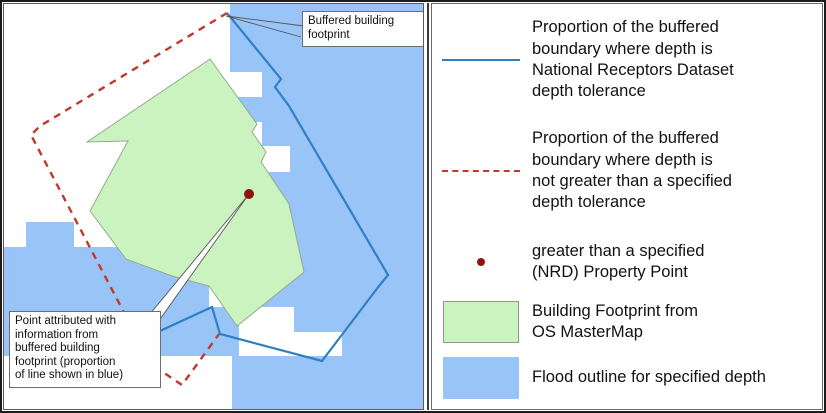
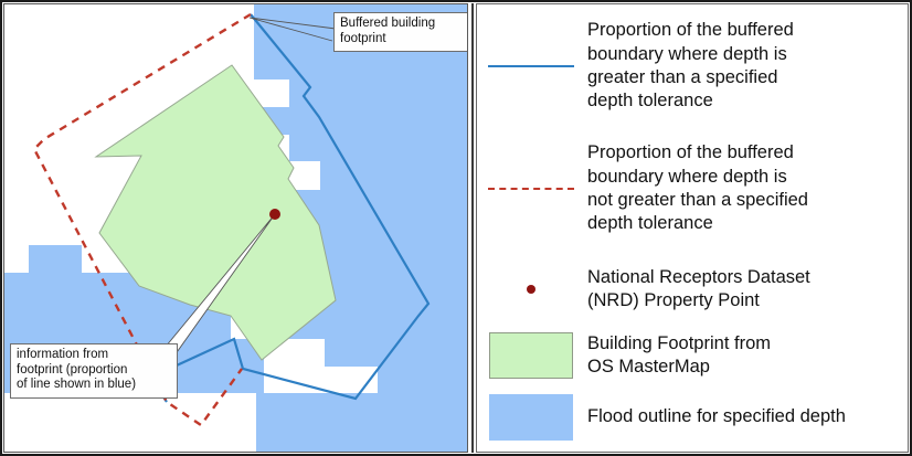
  Buffered building
  footprint
- Point attributed with
  information from
- buffered building
  footprint (proportion
  of line shown in blue)
  Proportion of the buffered
  boundary where depth is
- National Receptors Dataset
+ greater than a specified
  depth tolerance
  Proportion of the buffered
  boundary where depth is
  not greater than a specified
  depth tolerance
- greater than a specified
+ National Receptors Dataset
  (NRD) Property Point
  Building Footprint from
  OS MasterMap
  Flood outline for specified depth
